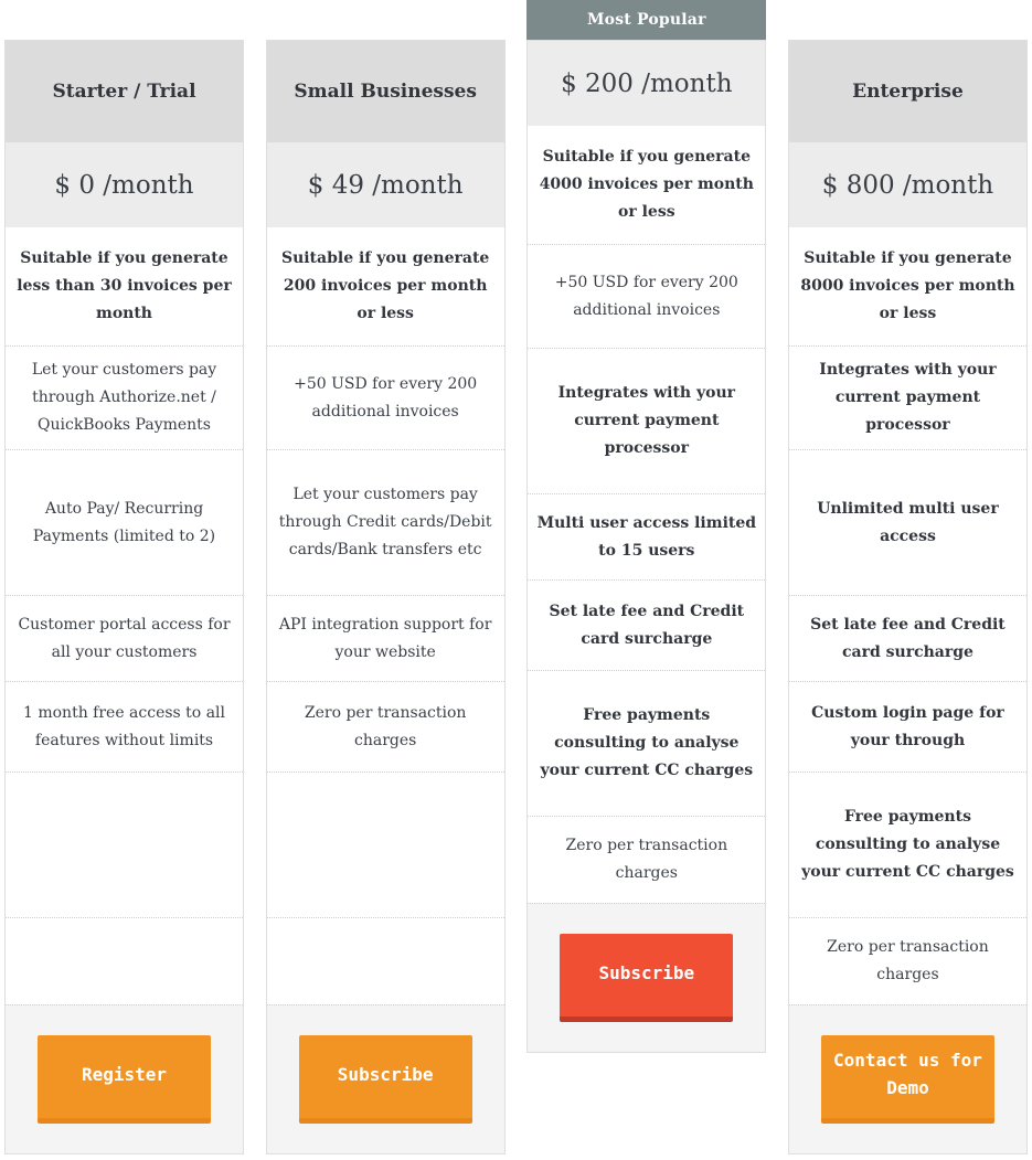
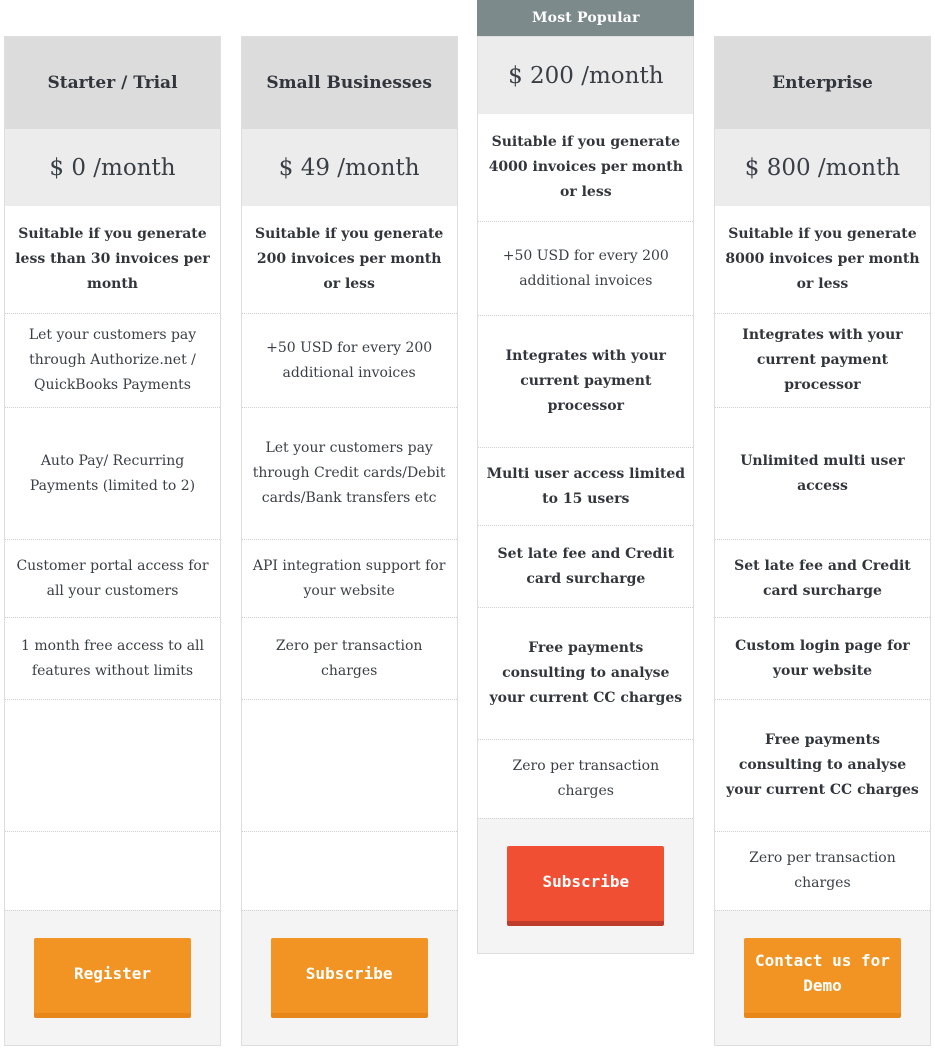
  Starter / Trial
  $ 0 /month
  Suitable if you generate less than 30 invoices per month
  Let your customers pay through Authorize.net / QuickBooks Payments
  Auto Pay/ Recurring Payments (limited to 2)
  Customer portal access for all your customers
  1 month free access to all features without limits
  Register
  Small Businesses
  $ 49 /month
  Suitable if you generate 200 invoices per month or less
  +50 USD for every 200 additional invoices
  Let your customers pay through Credit cards/Debit cards/Bank transfers etc
  API integration support for your website
  Zero per transaction charges
  Subscribe
  Most Popular
  $ 200 /month
  Suitable if you generate 4000 invoices per month or less
  +50 USD for every 200 additional invoices
  Integrates with your current payment processor
  Multi user access limited to 15 users
  Set late fee and Credit card surcharge
  Free payments consulting to analyse your current CC charges
  Zero per transaction charges
  Subscribe
  Enterprise
  $ 800 /month
  Suitable if you generate 8000 invoices per month or less
  Integrates with your current payment processor
  Unlimited multi user access
  Set late fee and Credit card surcharge
- Custom login page for your through
+ Custom login page for your website
  Free payments consulting to analyse your current CC charges
  Zero per transaction charges
  Contact us for Demo
